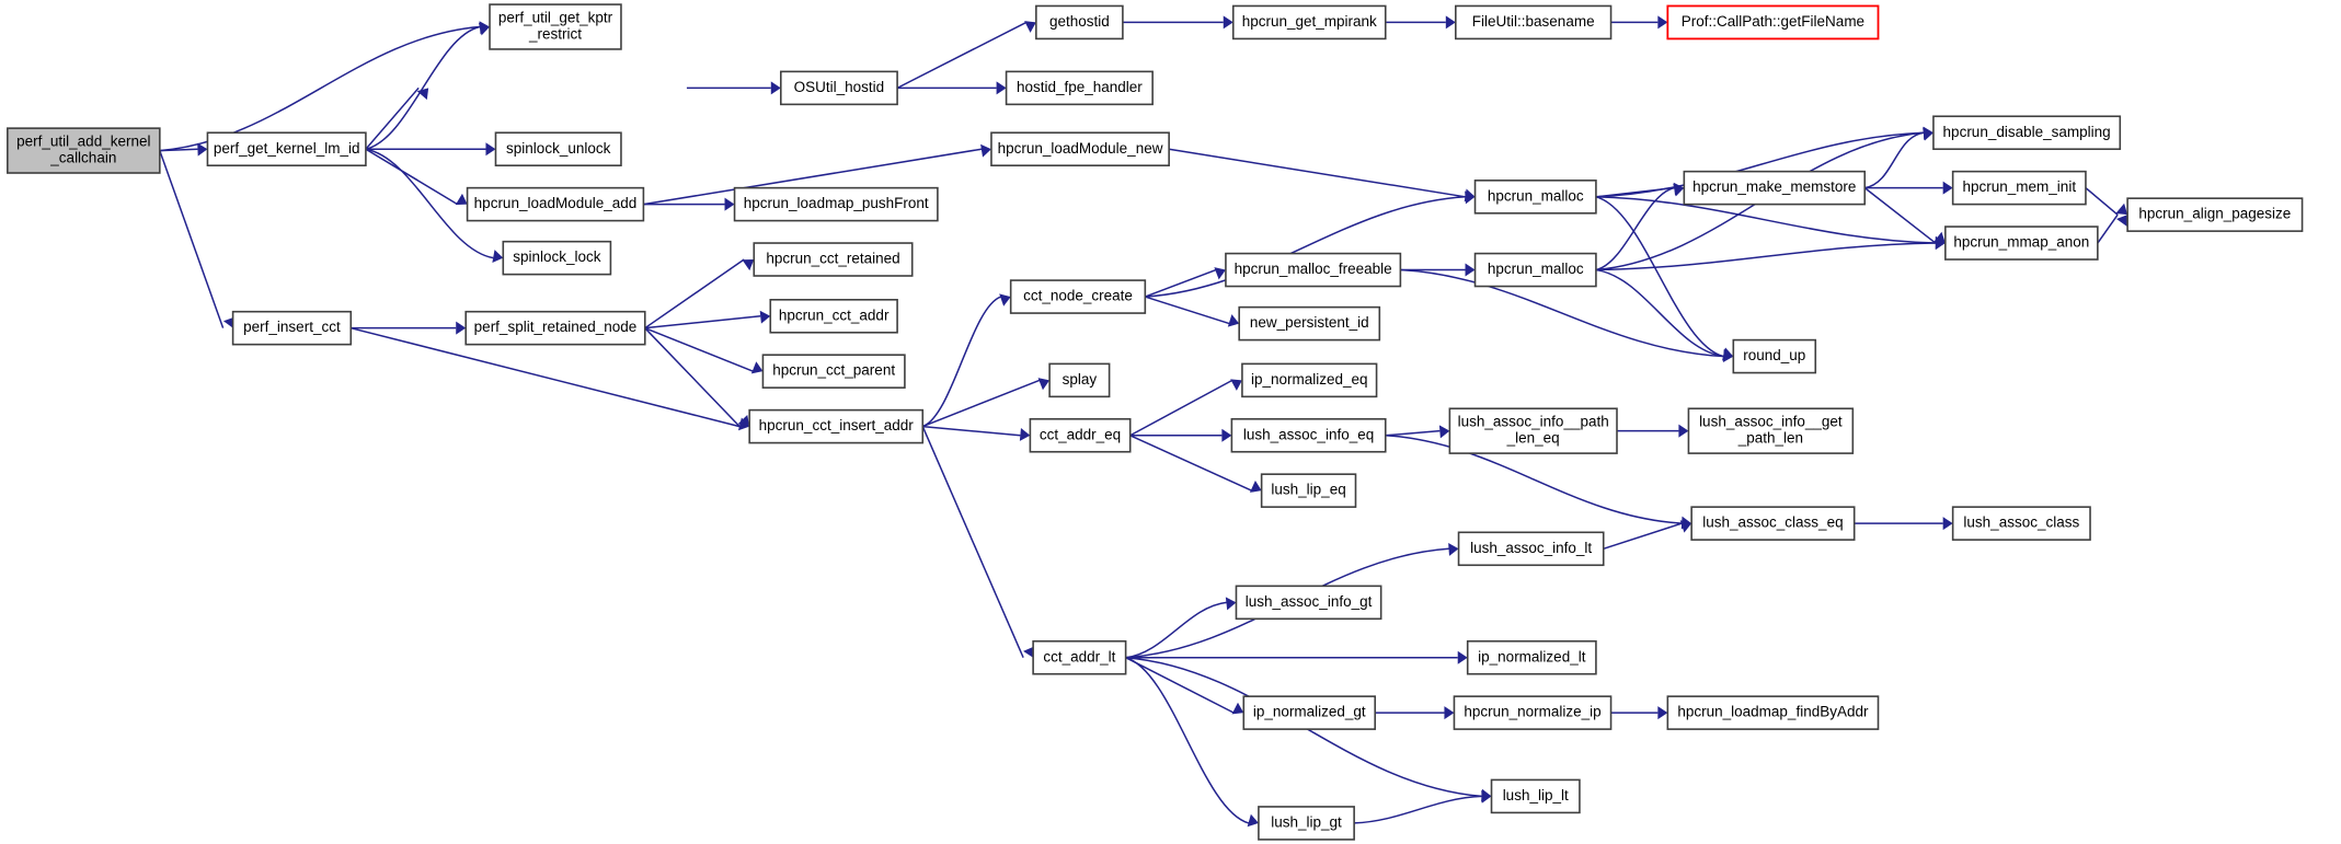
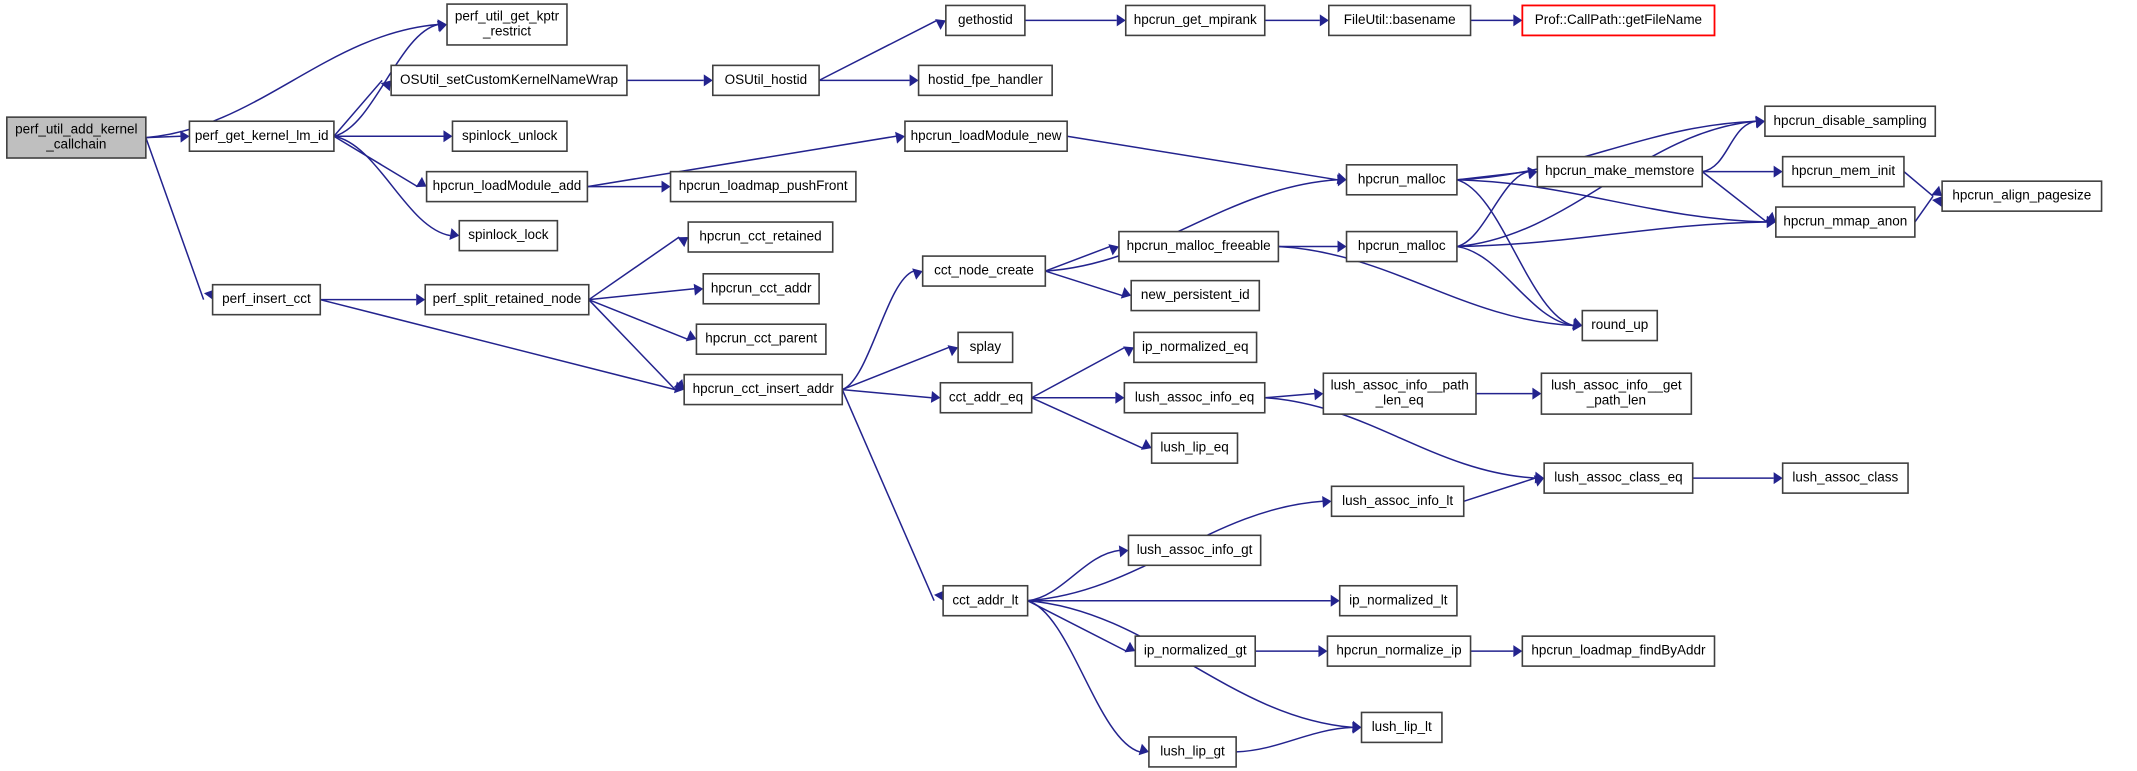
  perf_util_add_kernel
  _callchain
  perf_get_kernel_lm_id
  perf_util_get_kptr
  _restrict
+ OSUtil_setCustomKernelNameWrap
  spinlock_unlock
  hpcrun_loadModule_add
  spinlock_lock
  OSUtil_hostid
  hpcrun_loadmap_pushFront
  gethostid
  hostid_fpe_handler
  hpcrun_loadModule_new
  hpcrun_get_mpirank
  FileUtil::basename
  Prof::CallPath::getFileName
  perf_insert_cct
  perf_split_retained_node
  hpcrun_cct_retained
  hpcrun_cct_addr
  hpcrun_cct_parent
  hpcrun_cct_insert_addr
  cct_node_create
  splay
  cct_addr_eq
  cct_addr_lt
  hpcrun_malloc_freeable
  new_persistent_id
  ip_normalized_eq
  lush_assoc_info_eq
  lush_lip_eq
  lush_assoc_info_gt
  ip_normalized_gt
  lush_lip_gt
  hpcrun_malloc
  hpcrun_malloc
  round_up
  lush_assoc_info__path
  _len_eq
  lush_assoc_info__get
  _path_len
  lush_assoc_info_lt
  lush_assoc_class_eq
  lush_assoc_class
  ip_normalized_lt
  hpcrun_normalize_ip
  hpcrun_loadmap_findByAddr
  lush_lip_lt
  hpcrun_make_memstore
  hpcrun_disable_sampling
  hpcrun_mem_init
  hpcrun_mmap_anon
  hpcrun_align_pagesize
